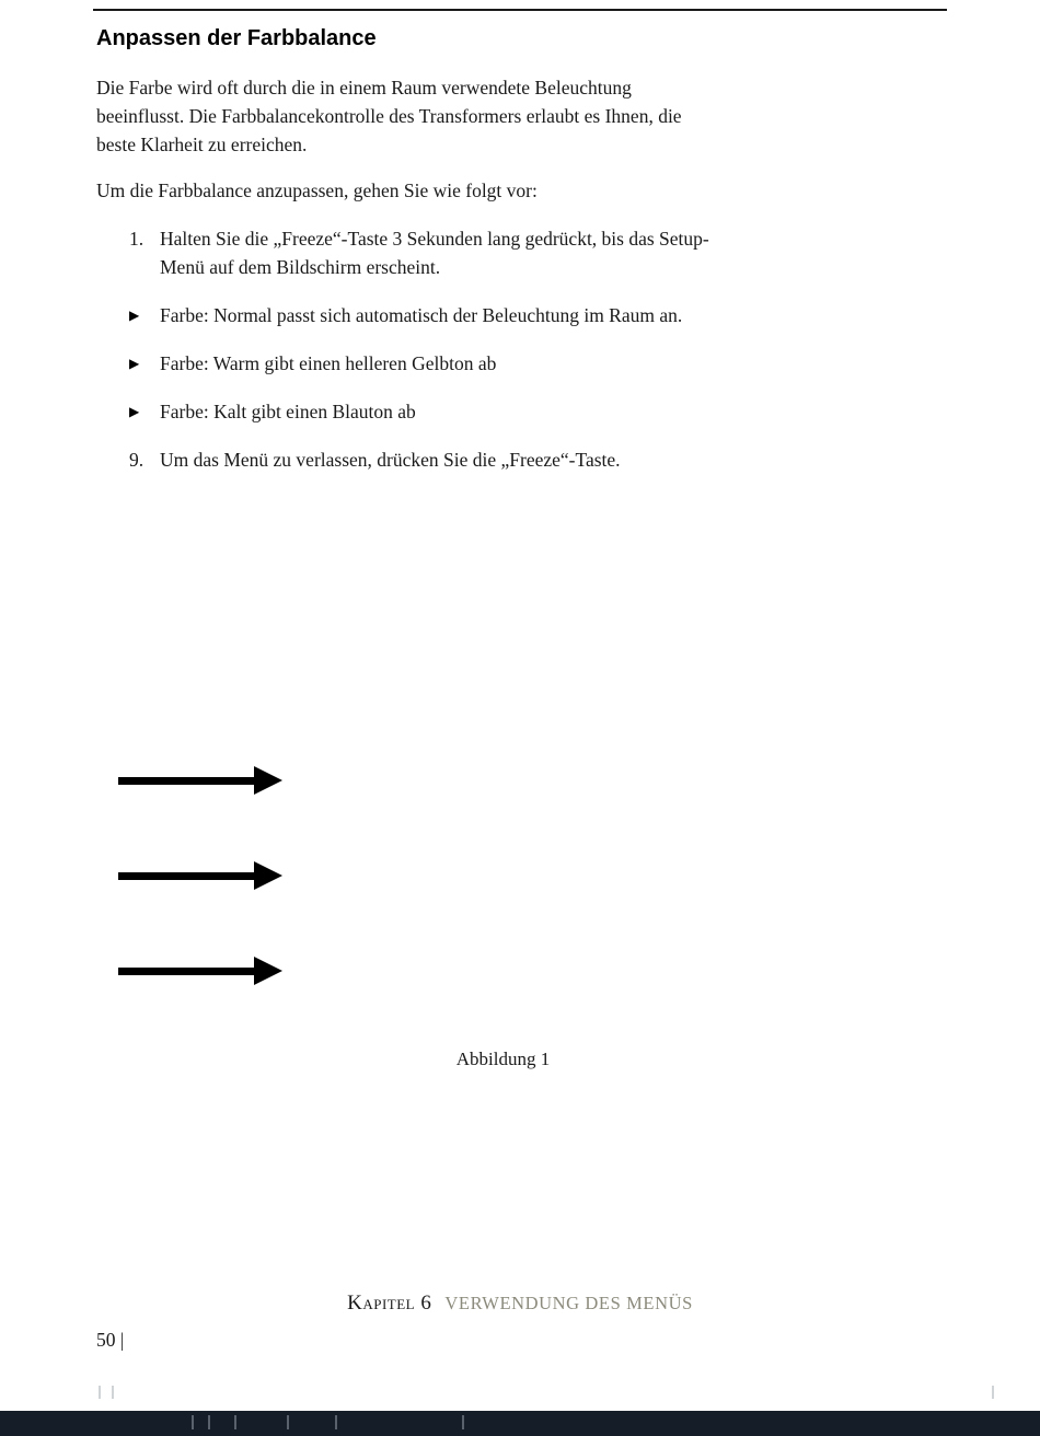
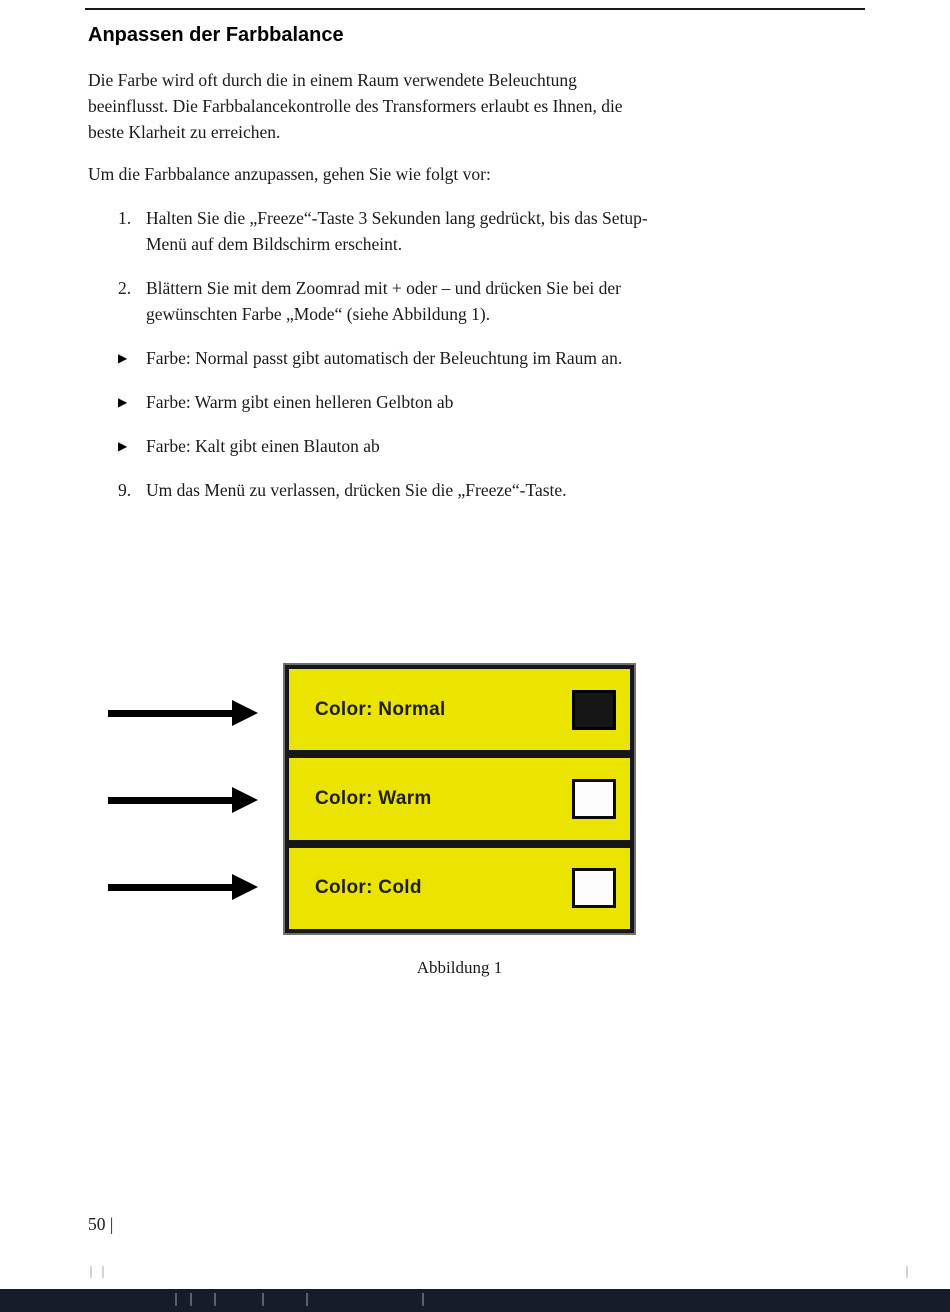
  Anpassen der Farbbalance
  Die Farbe wird oft durch die in einem Raum verwendete Beleuchtung
  beeinflusst. Die Farbbalancekontrolle des Transformers erlaubt es Ihnen, die
  beste Klarheit zu erreichen.
  Um die Farbbalance anzupassen, gehen Sie wie folgt vor:
  1.
  Halten Sie die „Freeze“-Taste 3 Sekunden lang gedrückt, bis das Setup-
  Menü auf dem Bildschirm erscheint.
+ 2.
+ Blättern Sie mit dem Zoomrad mit + oder – und drücken Sie bei der
+ gewünschten Farbe „Mode“ (siehe Abbildung 1).
  ▶
- Farbe: Normal passt sich automatisch der Beleuchtung im Raum an.
+ Farbe: Normal passt gibt automatisch der Beleuchtung im Raum an.
  ▶
  Farbe: Warm gibt einen helleren Gelbton ab
  ▶
  Farbe: Kalt gibt einen Blauton ab
  9.
  Um das Menü zu verlassen, drücken Sie die „Freeze“-Taste.
+ Color: Normal
+ Color: Warm
+ Color: Cold
  Abbildung 1
- Kapitel 6 VERWENDUNG DES MENÜS
  50 |
